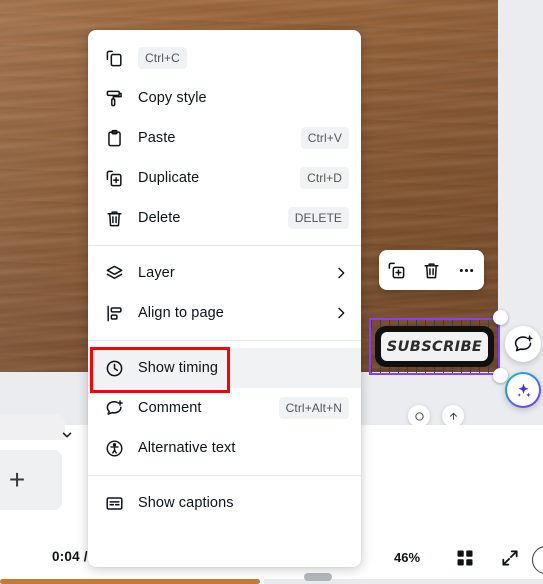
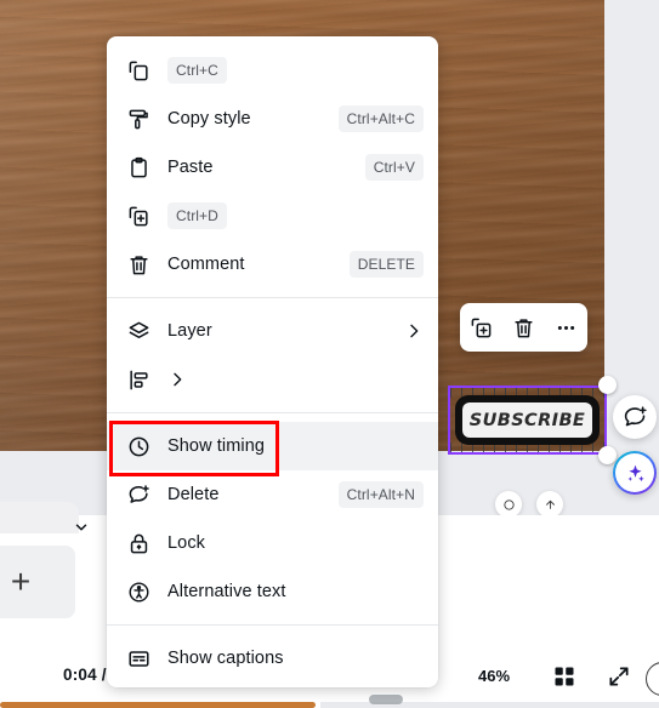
  SUBSCRIBE
  +
  46%
  Ctrl+C
  Copy style
+ Ctrl+Alt+C
  Paste
  Ctrl+V
- Duplicate
  Ctrl+D
- Delete
+ Comment
  DELETE
  Layer
- Align to page
  Show timing
- Comment
+ Delete
  Ctrl+Alt+N
+ Lock
  Alternative text
  Show captions
